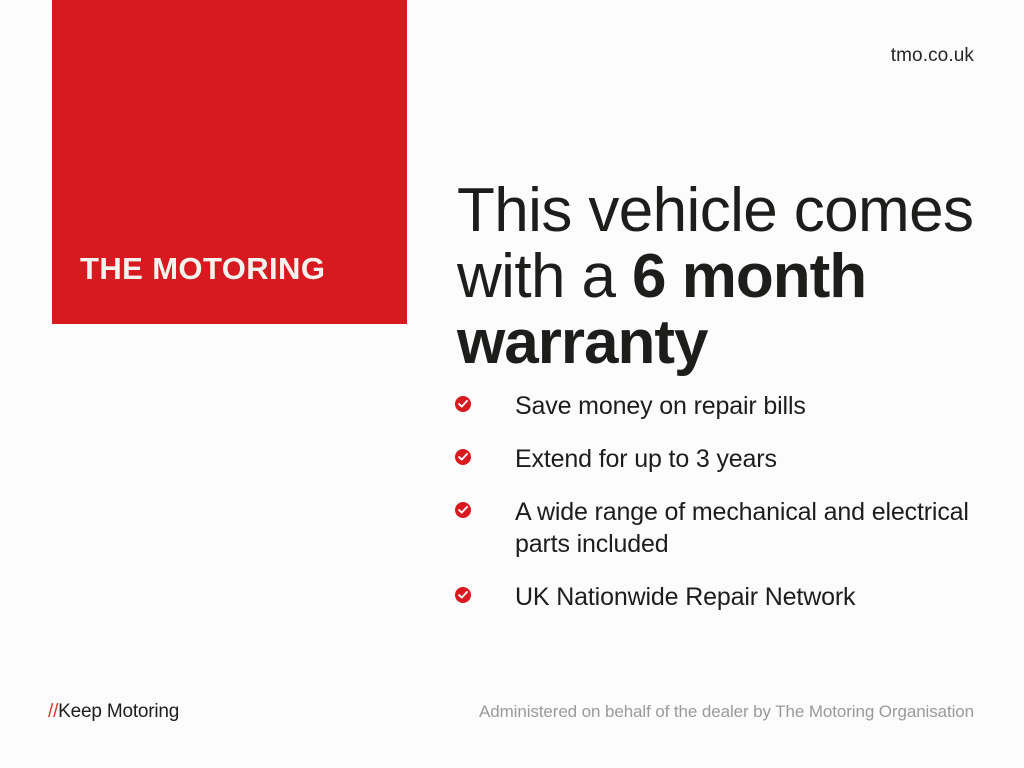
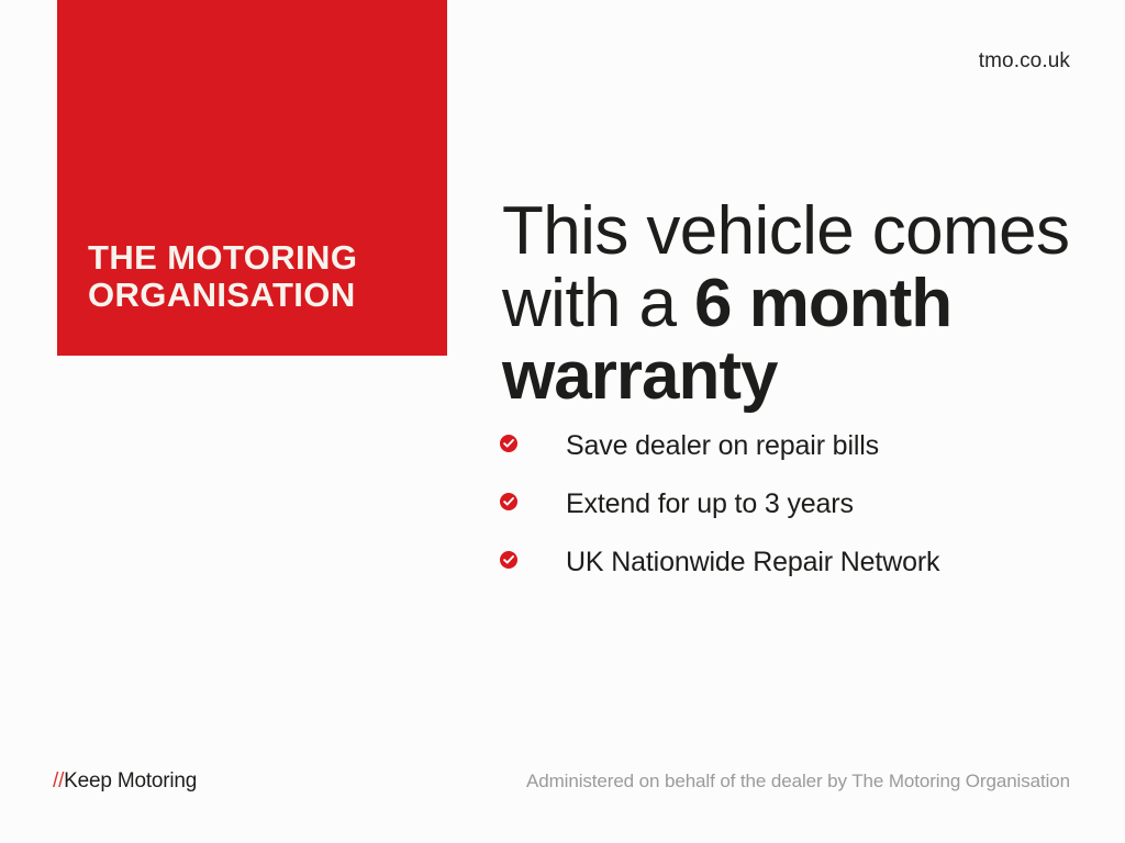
  tmo.co.uk
  THE MOTORING
+ ORGANISATION
  This vehicle comes with a 6 month warranty
- Save money on repair bills
+ Save dealer on repair bills
  Extend for up to 3 years
- A wide range of mechanical and electrical parts included
  UK Nationwide Repair Network
  //Keep Motoring
  Administered on behalf of the dealer by The Motoring Organisation
